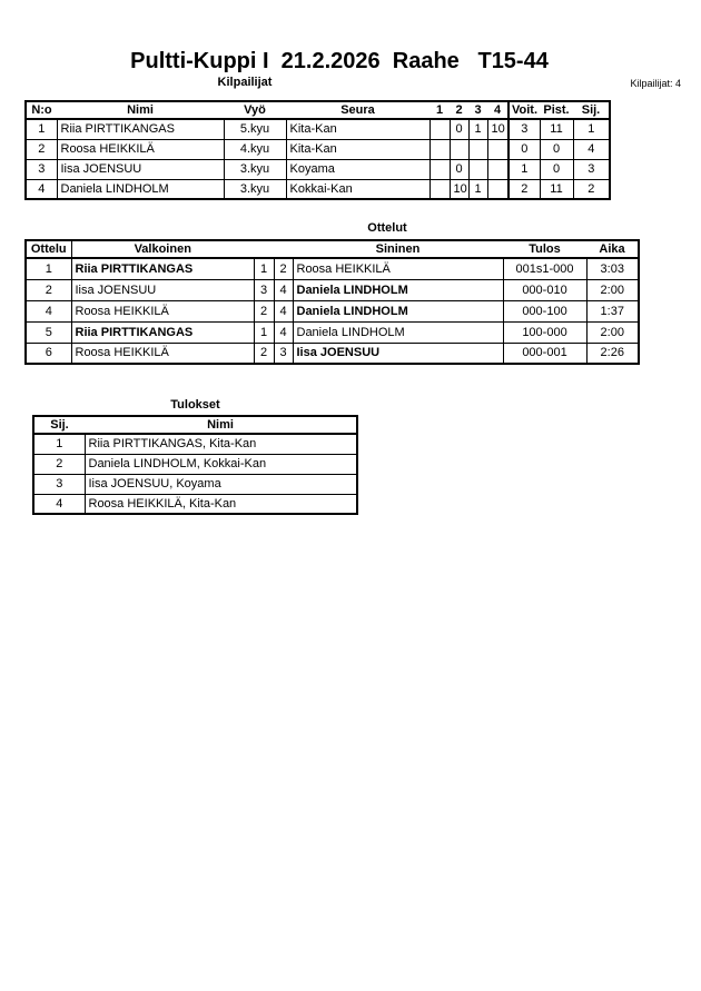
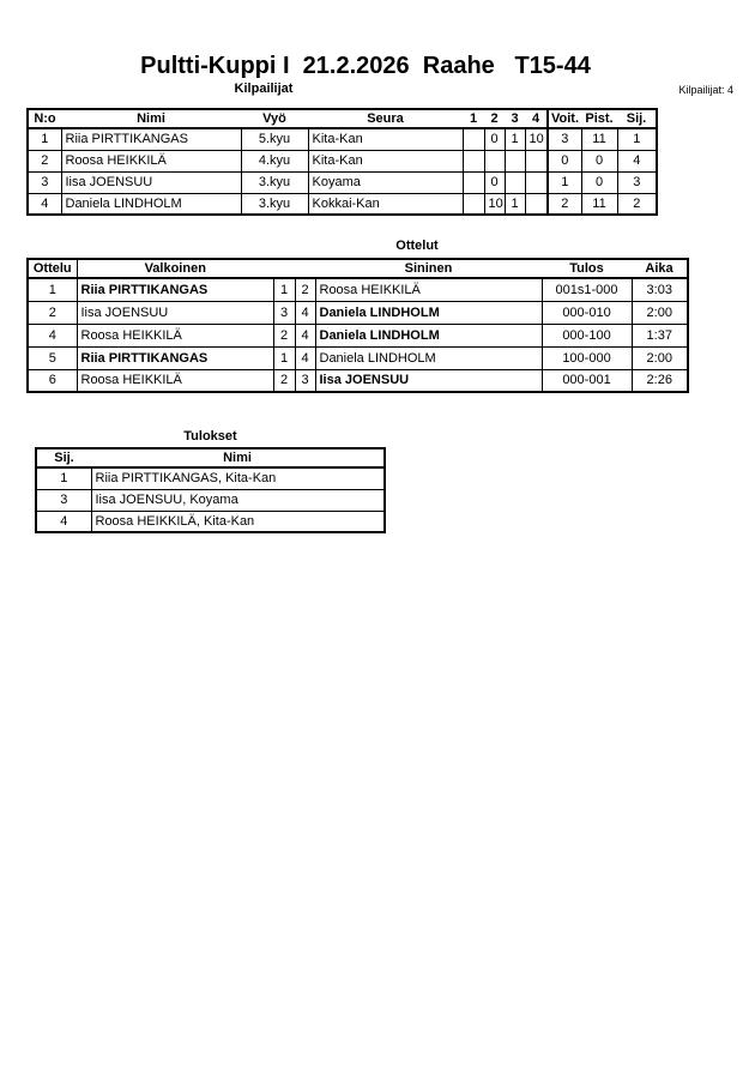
  Pultti-Kuppi I 21.2.2026 Raahe T15-44
  Kilpailijat
  Kilpailijat: 4
  N:o	Nimi	Vyö	Seura	1	2	3	4	Voit.	Pist.	Sij.
  1	Riia PIRTTIKANGAS	5.kyu	Kita-Kan		0	1	10	3	11	1
  2	Roosa HEIKKILÄ	4.kyu	Kita-Kan					0	0	4
  3	Iisa JOENSUU	3.kyu	Koyama		0			1	0	3
  4	Daniela LINDHOLM	3.kyu	Kokkai-Kan		10	1		2	11	2
  Ottelut
  Ottelu	Valkoinen			Sininen	Tulos	Aika
  1	Riia PIRTTIKANGAS	1	2	Roosa HEIKKILÄ	001s1-000	3:03
  2	Iisa JOENSUU	3	4	Daniela LINDHOLM	000-010	2:00
  4	Roosa HEIKKILÄ	2	4	Daniela LINDHOLM	000-100	1:37
  5	Riia PIRTTIKANGAS	1	4	Daniela LINDHOLM	100-000	2:00
  6	Roosa HEIKKILÄ	2	3	Iisa JOENSUU	000-001	2:26
  Tulokset
  Sij.	Nimi
  1	Riia PIRTTIKANGAS, Kita-Kan
- 2	Daniela LINDHOLM, Kokkai-Kan
  3	Iisa JOENSUU, Koyama
  4	Roosa HEIKKILÄ, Kita-Kan
